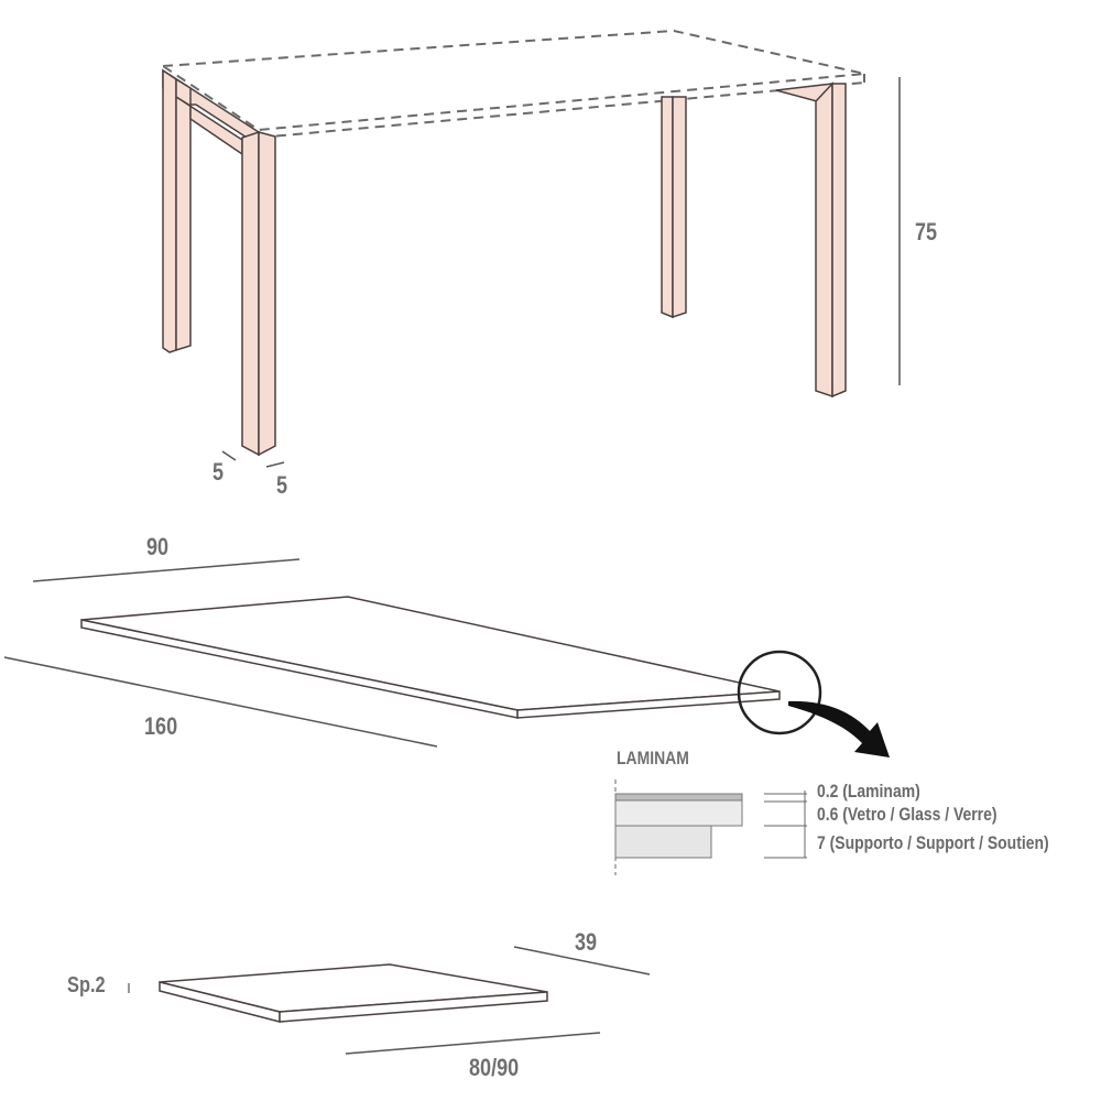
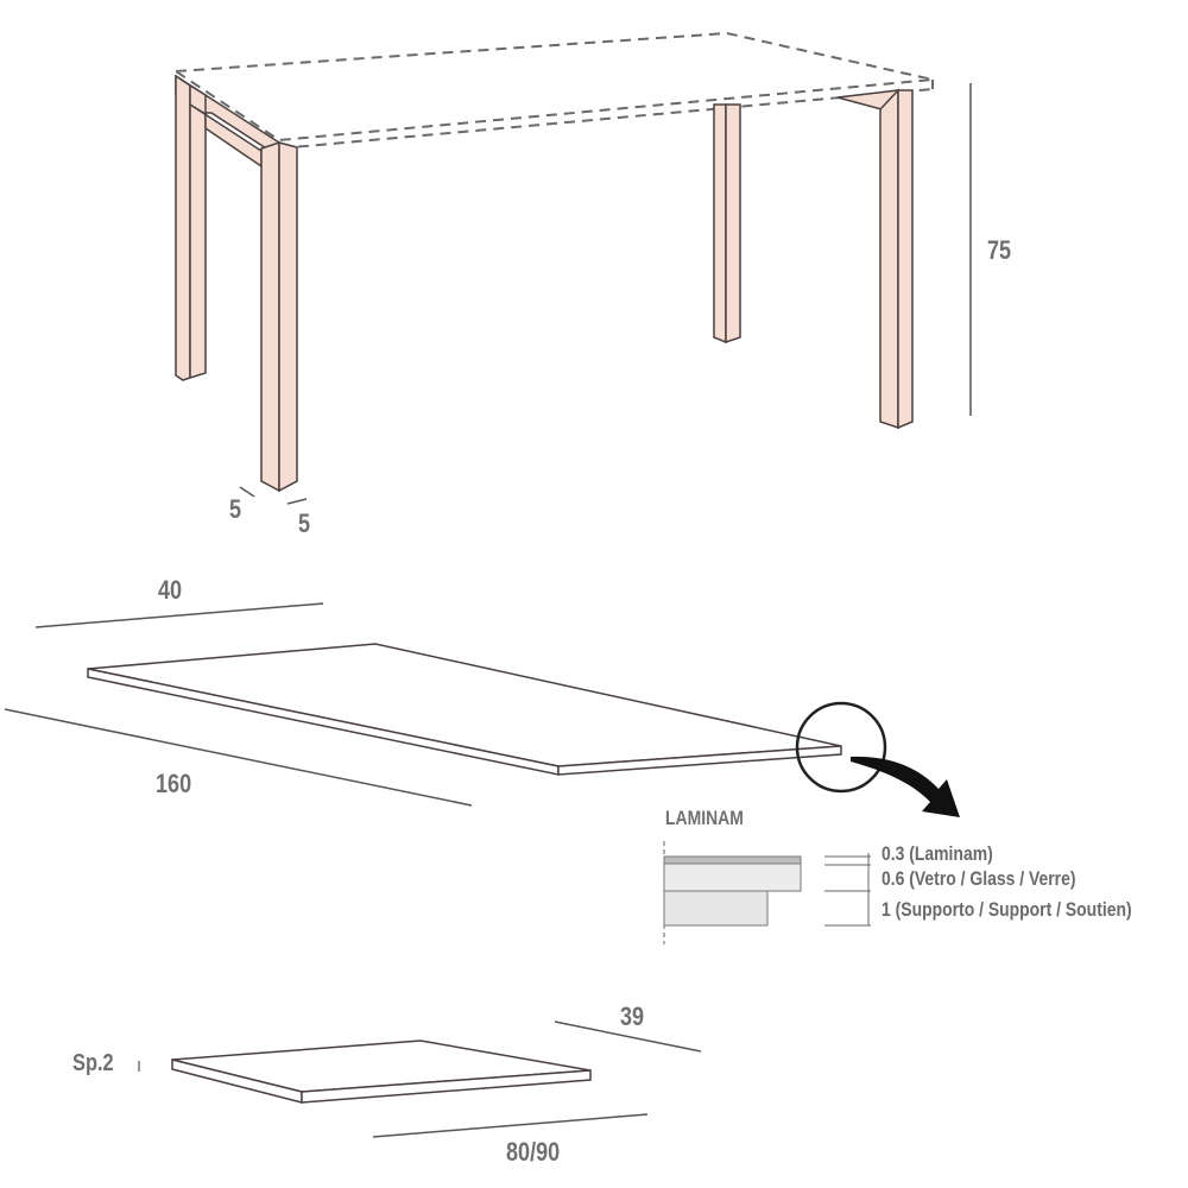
  75
  5
  5
- 90
+ 40
  160
  LAMINAM
- 0.2 (Laminam)
+ 0.3 (Laminam)
  0.6 (Vetro / Glass / Verre)
- 7 (Supporto / Support / Soutien)
+ 1 (Supporto / Support / Soutien)
  Sp.2
  39
  80/90
